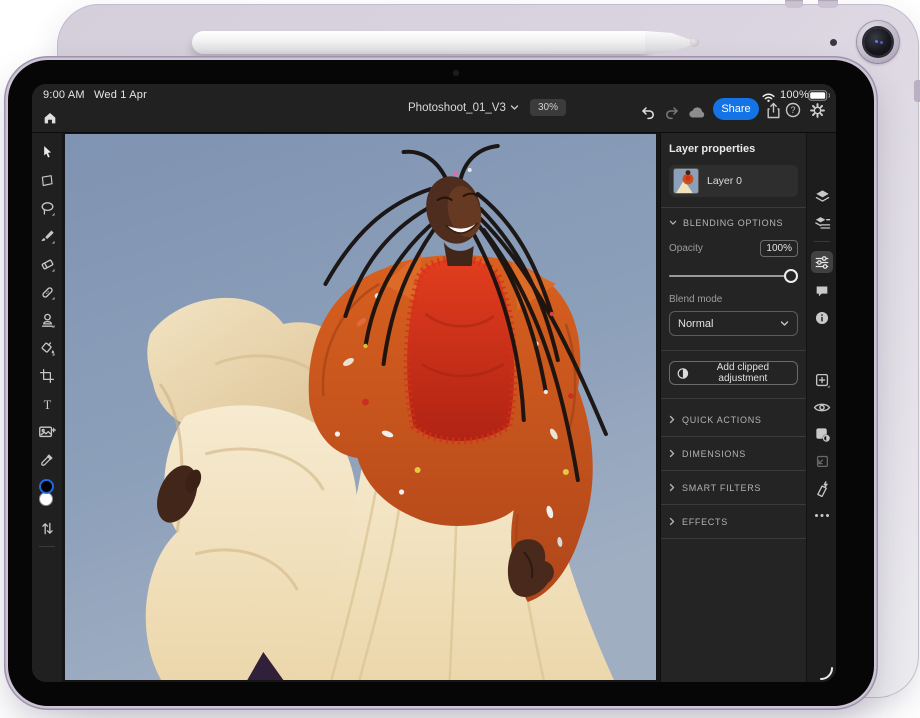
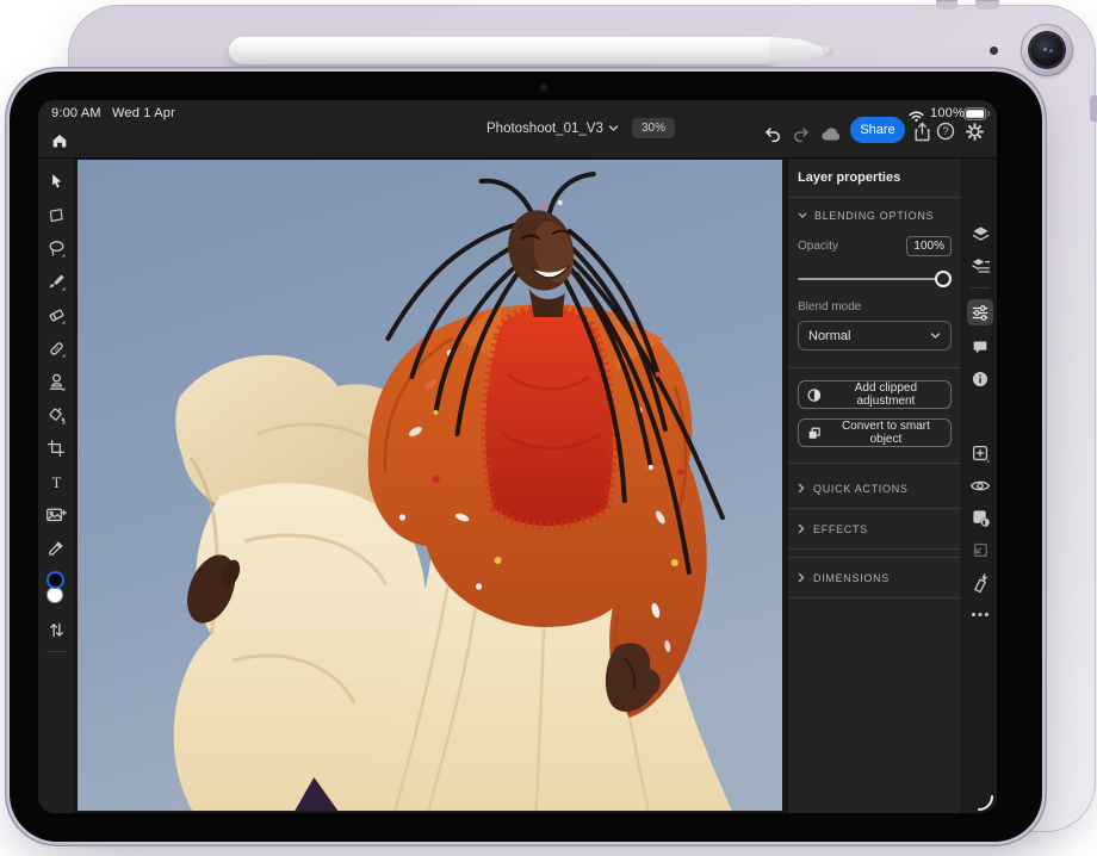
  9:00 AM
  Wed 1 Apr
  100%
  Photoshoot_01_V3
  30%
  Share
  ?
  T
  Layer properties
- Layer 0
  BLENDING OPTIONS
  Opacity
  100%
  Blend mode
  Normal
  Add clipped adjustment
+ Convert to smart object
  QUICK ACTIONS
- DIMENSIONS
+ EFFECTS
- SMART FILTERS
- EFFECTS
+ DIMENSIONS
